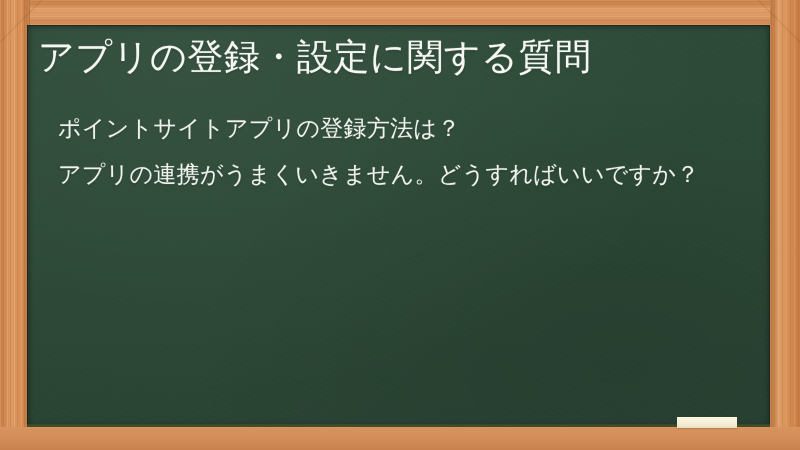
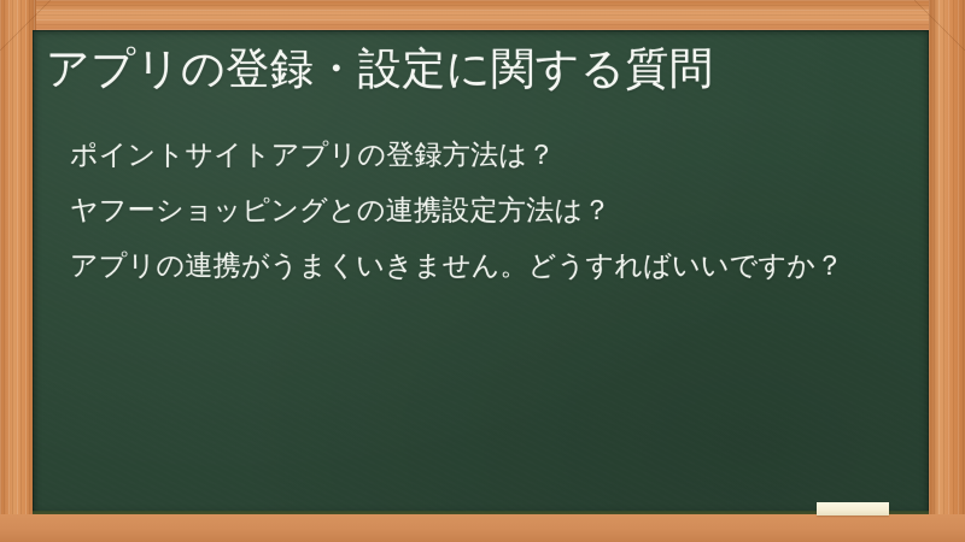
  アプリの登録・設定に関する質問
  ポイントサイトアプリの登録方法は？
+ ヤフーショッピングとの連携設定方法は？
  アプリの連携がうまくいきません。どうすればいいですか？
